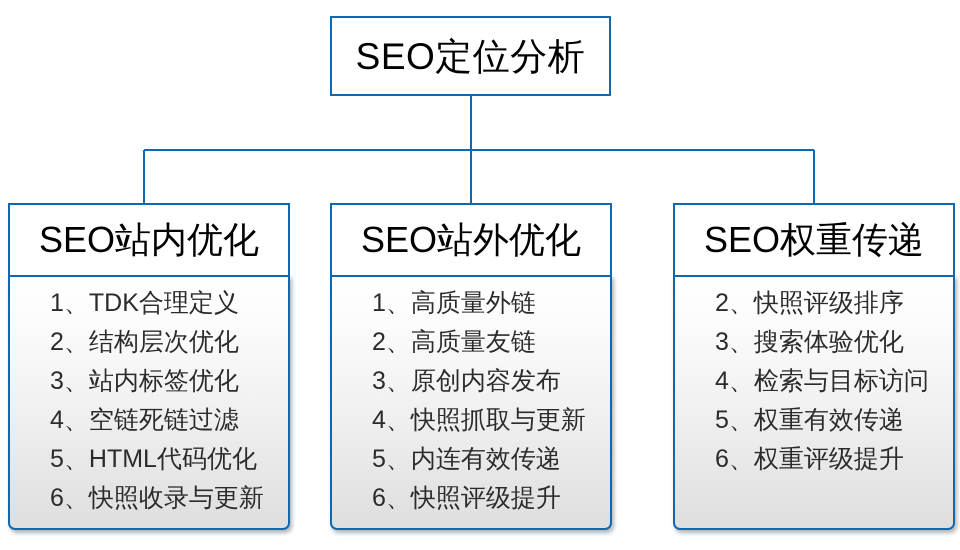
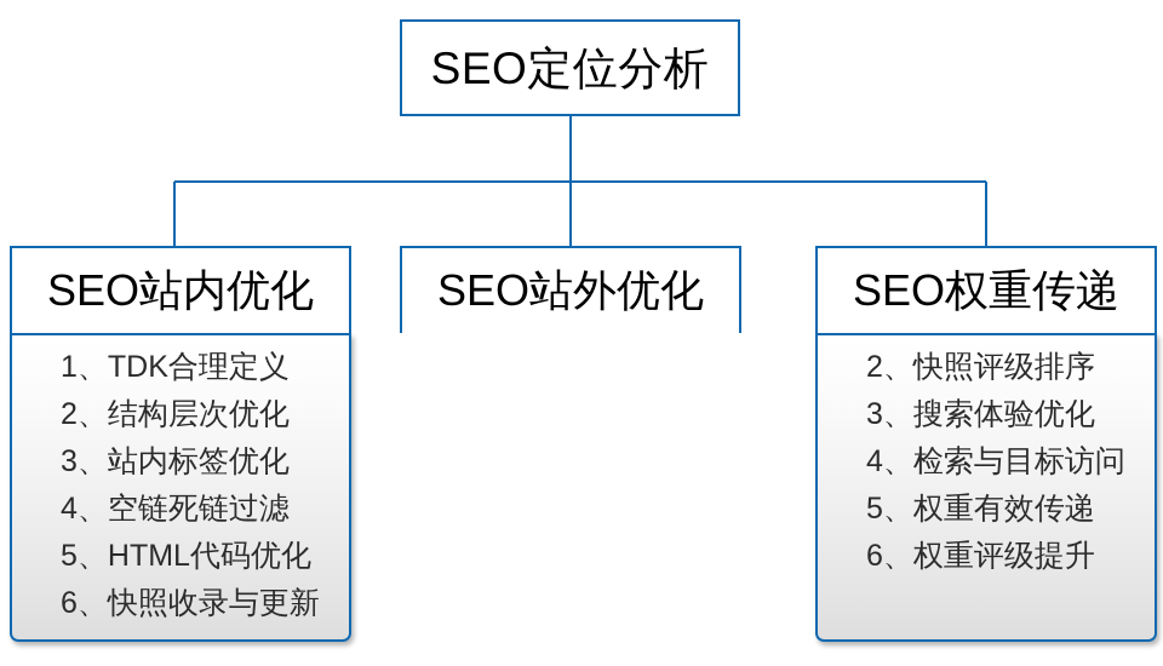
  SEO定位分析
  SEO站内优化
  1、TDK合理定义
  2、结构层次优化
  3、站内标签优化
  4、空链死链过滤
  5、HTML代码优化
  6、快照收录与更新
  SEO站外优化
- 1、高质量外链
- 2、高质量友链
- 3、原创内容发布
- 4、快照抓取与更新
- 5、内连有效传递
- 6、快照评级提升
  SEO权重传递
  2、快照评级排序
  3、搜索体验优化
  4、检索与目标访问
  5、权重有效传递
  6、权重评级提升
